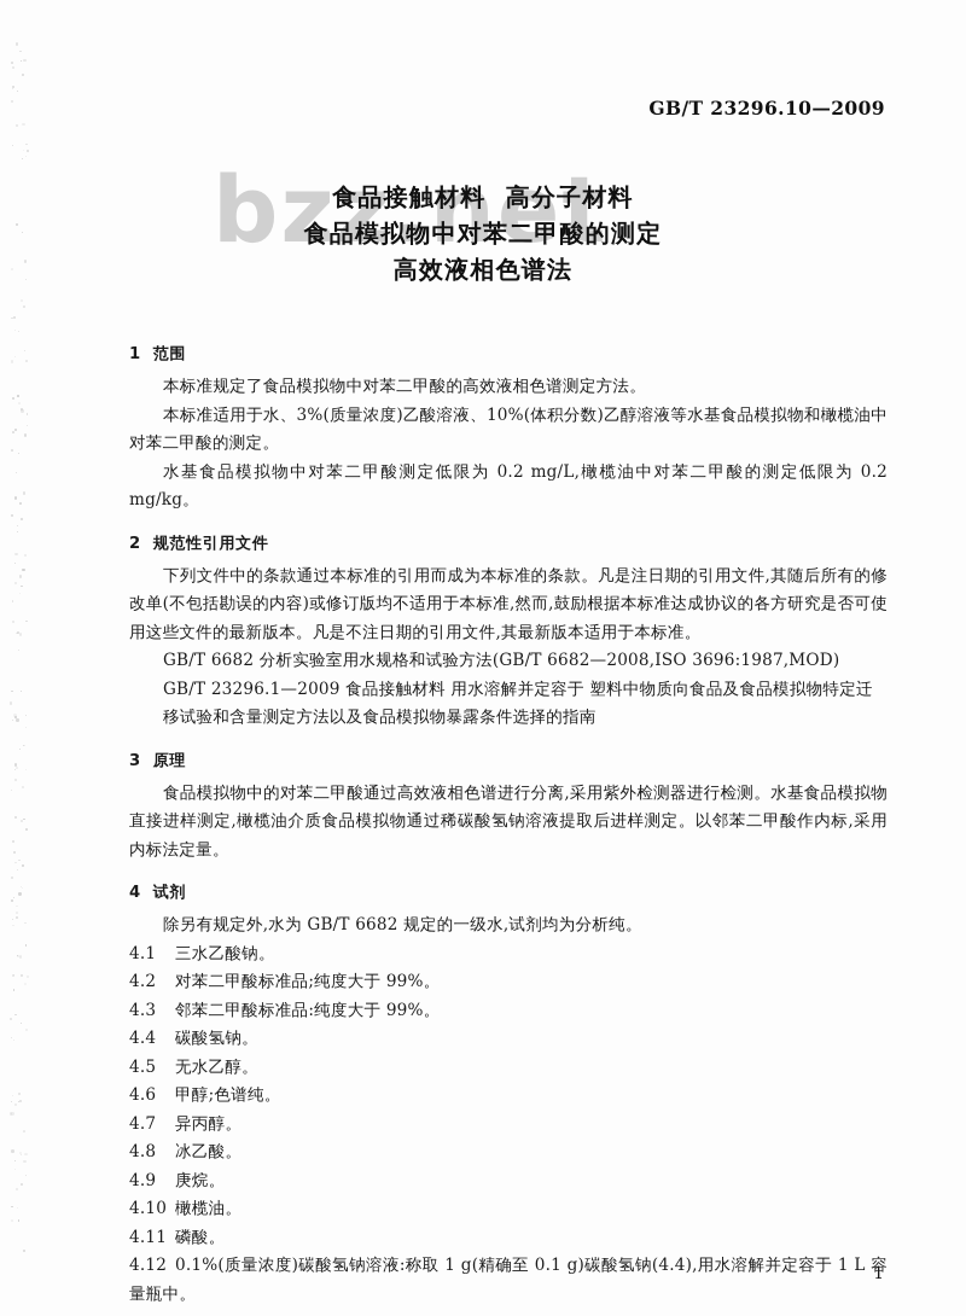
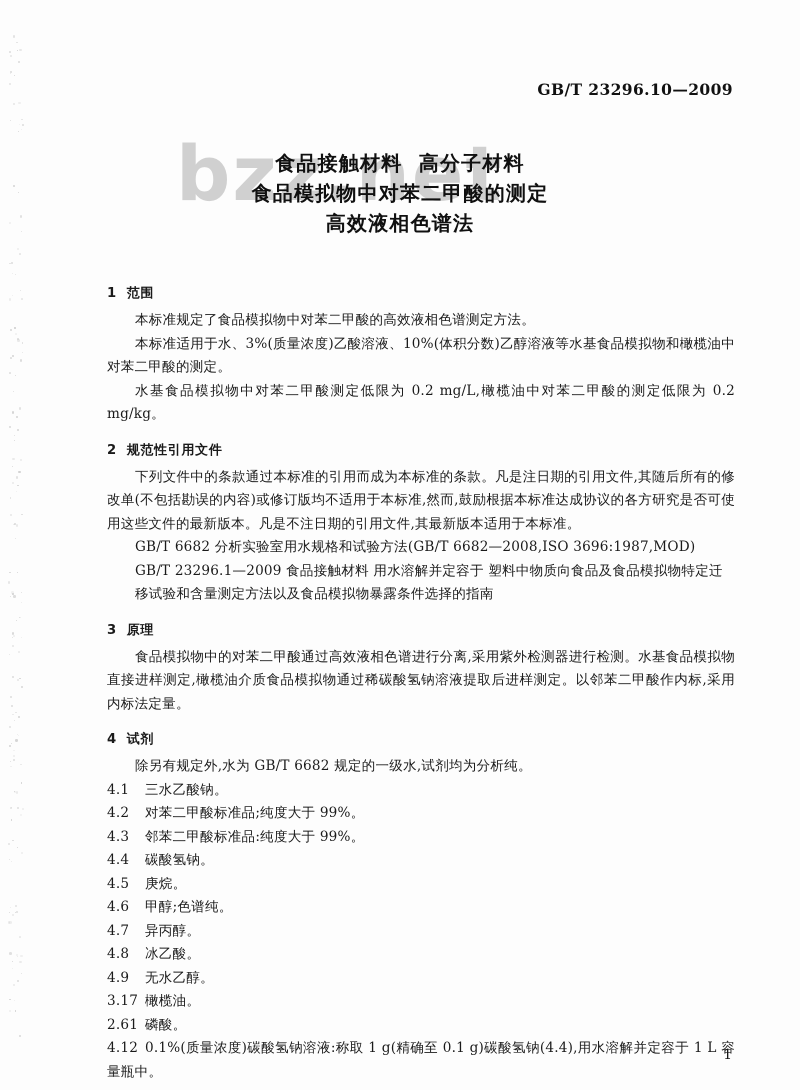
  GB/T 23296.10—2009
  bzz.net
  食品接触材料 高分子材料
  食品模拟物中对苯二甲酸的测定
  高效液相色谱法
  1 范围
  本标准规定了食品模拟物中对苯二甲酸的高效液相色谱测定方法。
  本标准适用于水、3%(质量浓度)乙酸溶液、10%(体积分数)乙醇溶液等水基食品模拟物和橄榄油中对苯二甲酸的测定。
  水基食品模拟物中对苯二甲酸测定低限为 0.2 mg/L,橄榄油中对苯二甲酸的测定低限为 0.2 mg/kg。
  2 规范性引用文件
  下列文件中的条款通过本标准的引用而成为本标准的条款。凡是注日期的引用文件,其随后所有的修改单(不包括勘误的内容)或修订版均不适用于本标准,然而,鼓励根据本标准达成协议的各方研究是否可使用这些文件的最新版本。凡是不注日期的引用文件,其最新版本适用于本标准。
  GB/T 6682 分析实验室用水规格和试验方法(GB/T 6682—2008,ISO 3696:1987,MOD)
  GB/T 23296.1—2009 食品接触材料 用水溶解并定容于 塑料中物质向食品及食品模拟物特定迁移试验和含量测定方法以及食品模拟物暴露条件选择的指南
  3 原理
  食品模拟物中的对苯二甲酸通过高效液相色谱进行分离,采用紫外检测器进行检测。水基食品模拟物直接进样测定,橄榄油介质食品模拟物通过稀碳酸氢钠溶液提取后进样测定。以邻苯二甲酸作内标,采用内标法定量。
  4 试剂
  除另有规定外,水为 GB/T 6682 规定的一级水,试剂均为分析纯。
  4.1 三水乙酸钠。
  4.2 对苯二甲酸标准品;纯度大于 99%。
  4.3 邻苯二甲酸标准品:纯度大于 99%。
  4.4 碳酸氢钠。
- 4.5 无水乙醇。
+ 4.5 庚烷。
  4.6 甲醇;色谱纯。
  4.7 异丙醇。
  4.8 冰乙酸。
- 4.9 庚烷。
+ 4.9 无水乙醇。
- 4.10 橄榄油。
+ 3.17 橄榄油。
- 4.11 磷酸。
+ 2.61 磷酸。
  4.12 0.1%(质量浓度)碳酸氢钠溶液:称取 1 g(精确至 0.1 g)碳酸氢钠(4.4),用水溶解并定容于 1 L 容量瓶中。
  1
